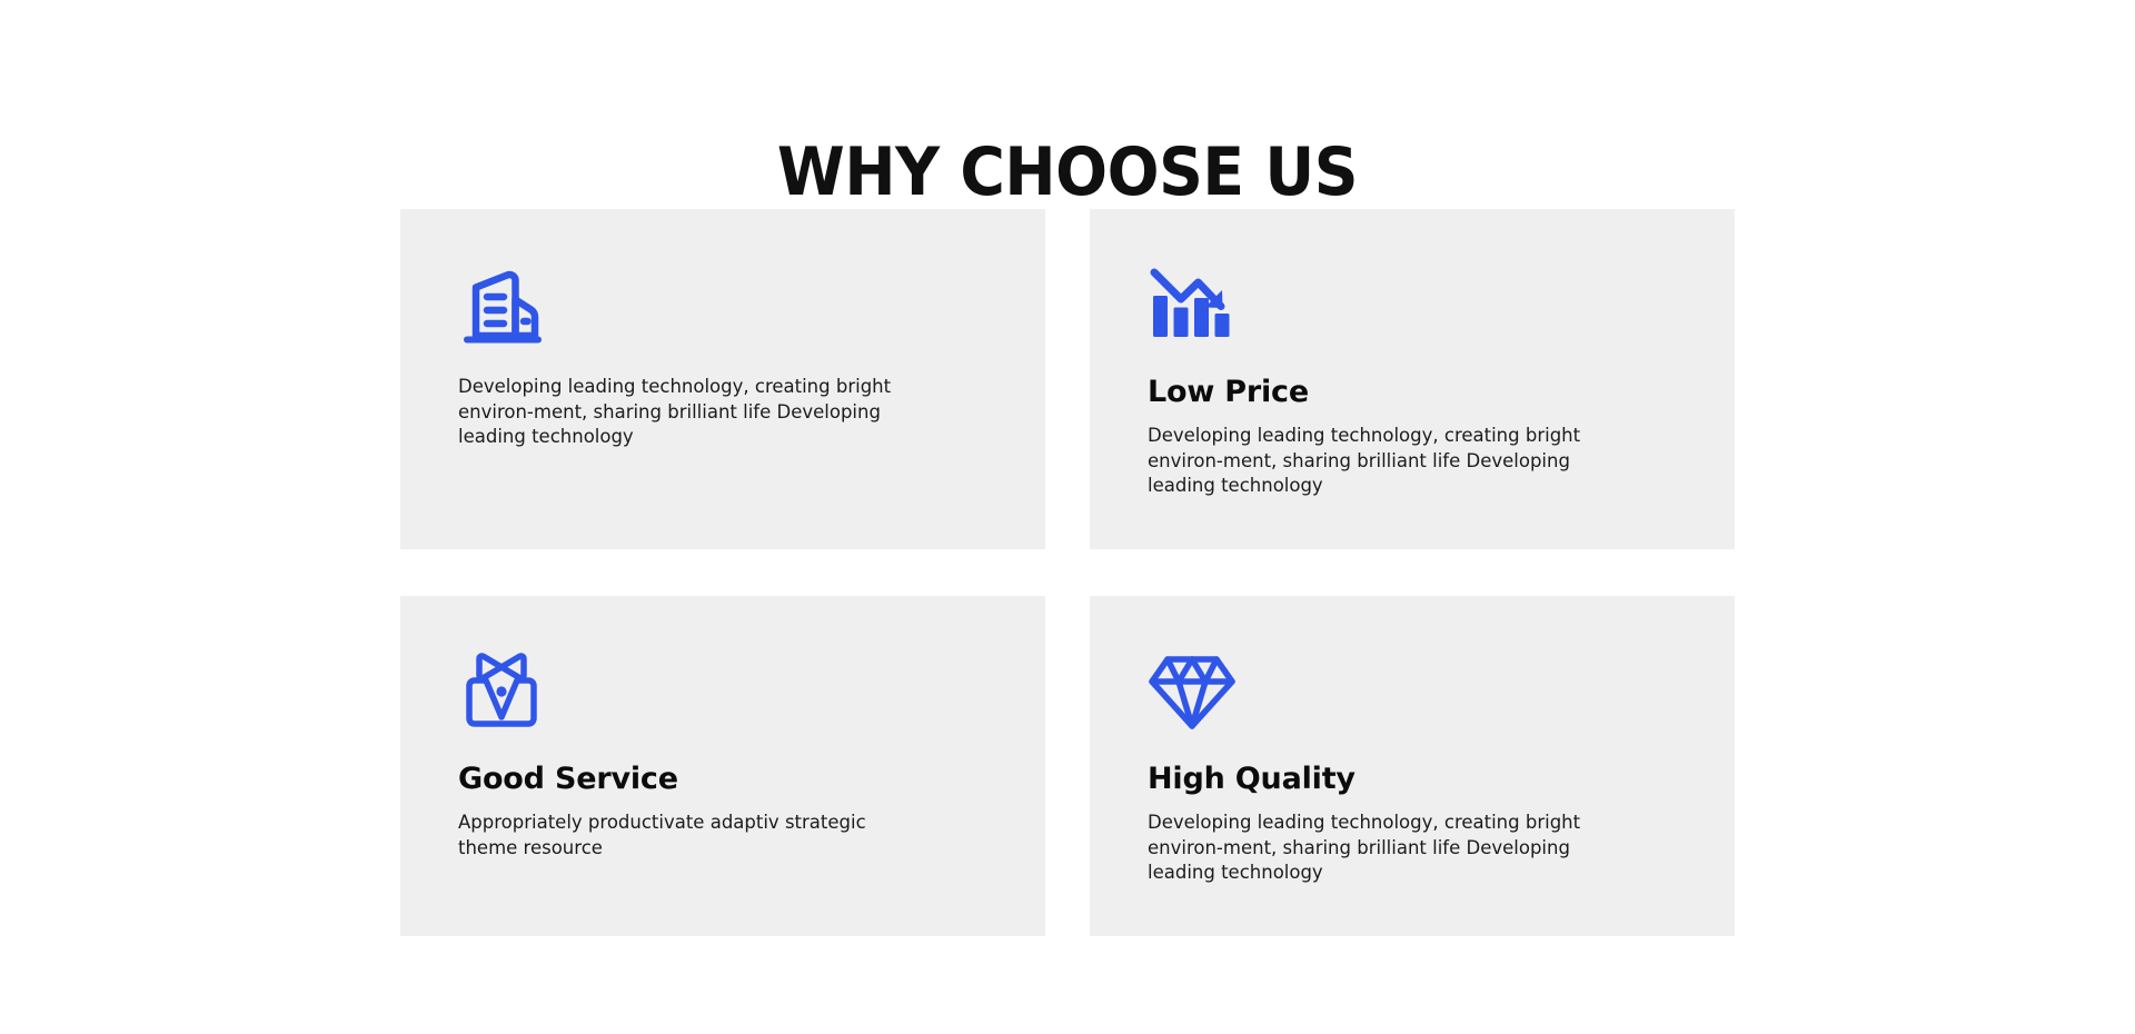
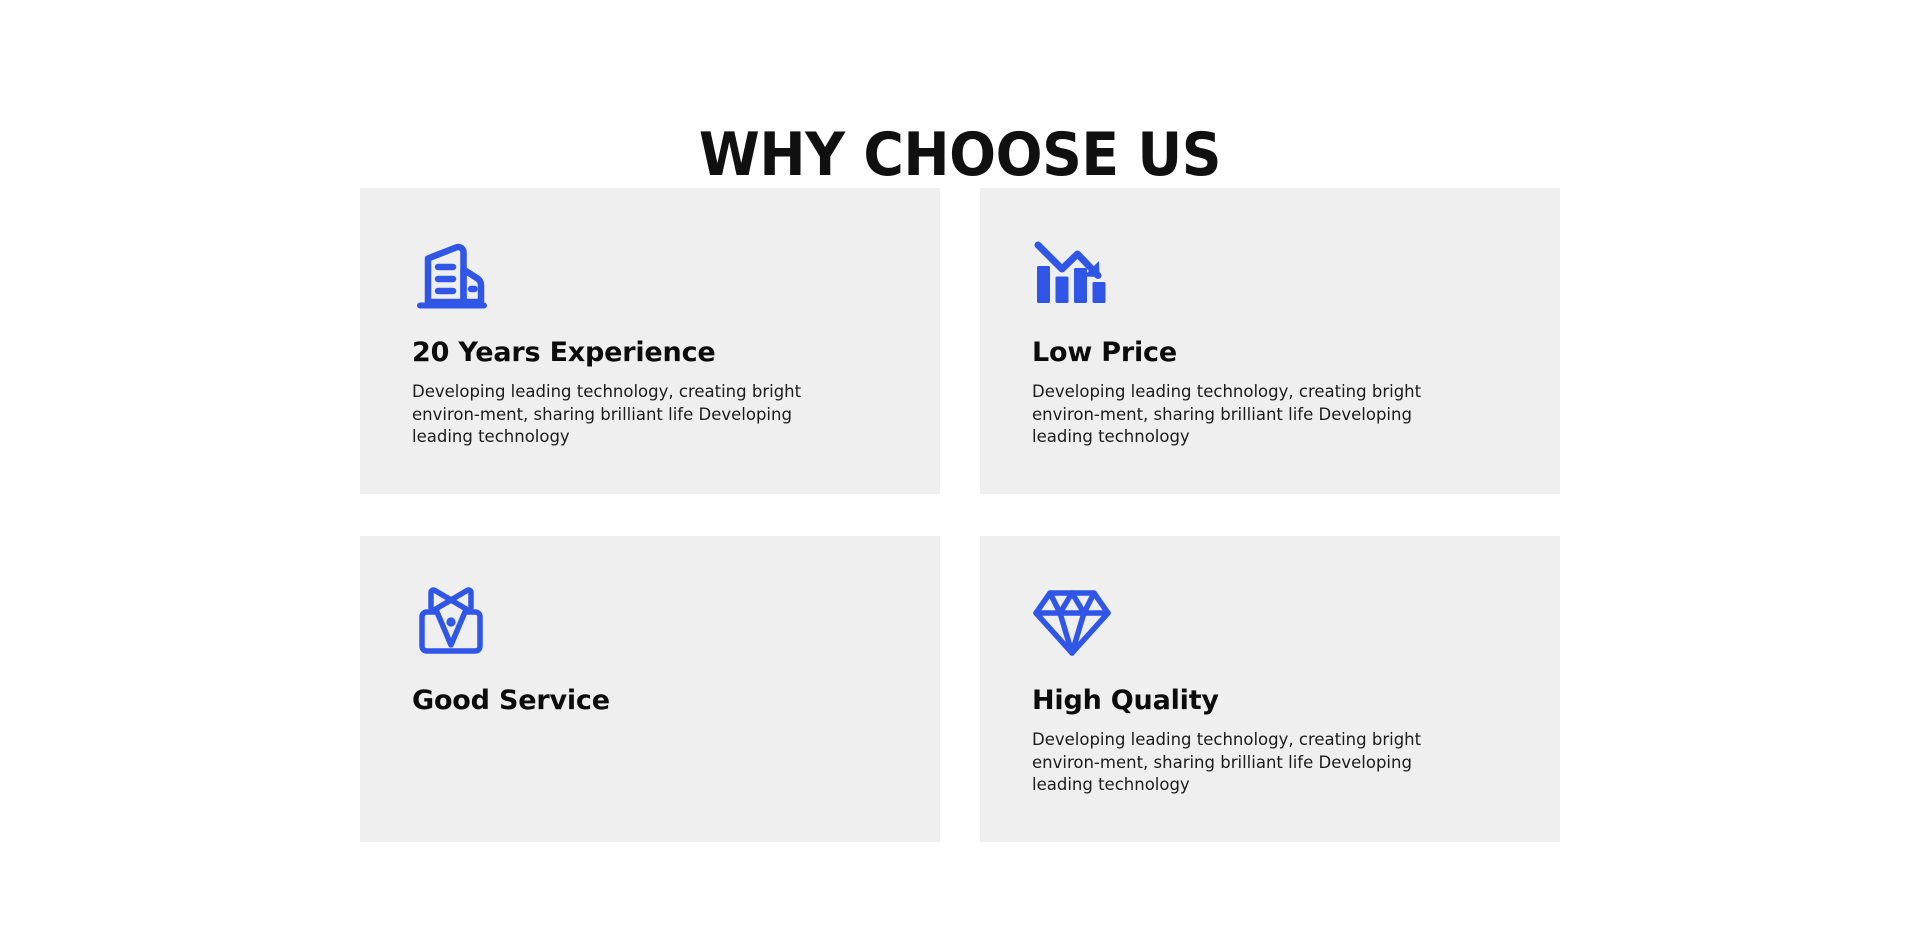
  WHY CHOOSE US
+ 20 Years Experience
  Developing leading technology, creating bright environ-ment, sharing brilliant life Developing leading technology
  Low Price
  Developing leading technology, creating bright environ-ment, sharing brilliant life Developing leading technology
  Good Service
- Appropriately productivate adaptiv strategic theme resource
  High Quality
  Developing leading technology, creating bright environ-ment, sharing brilliant life Developing leading technology
